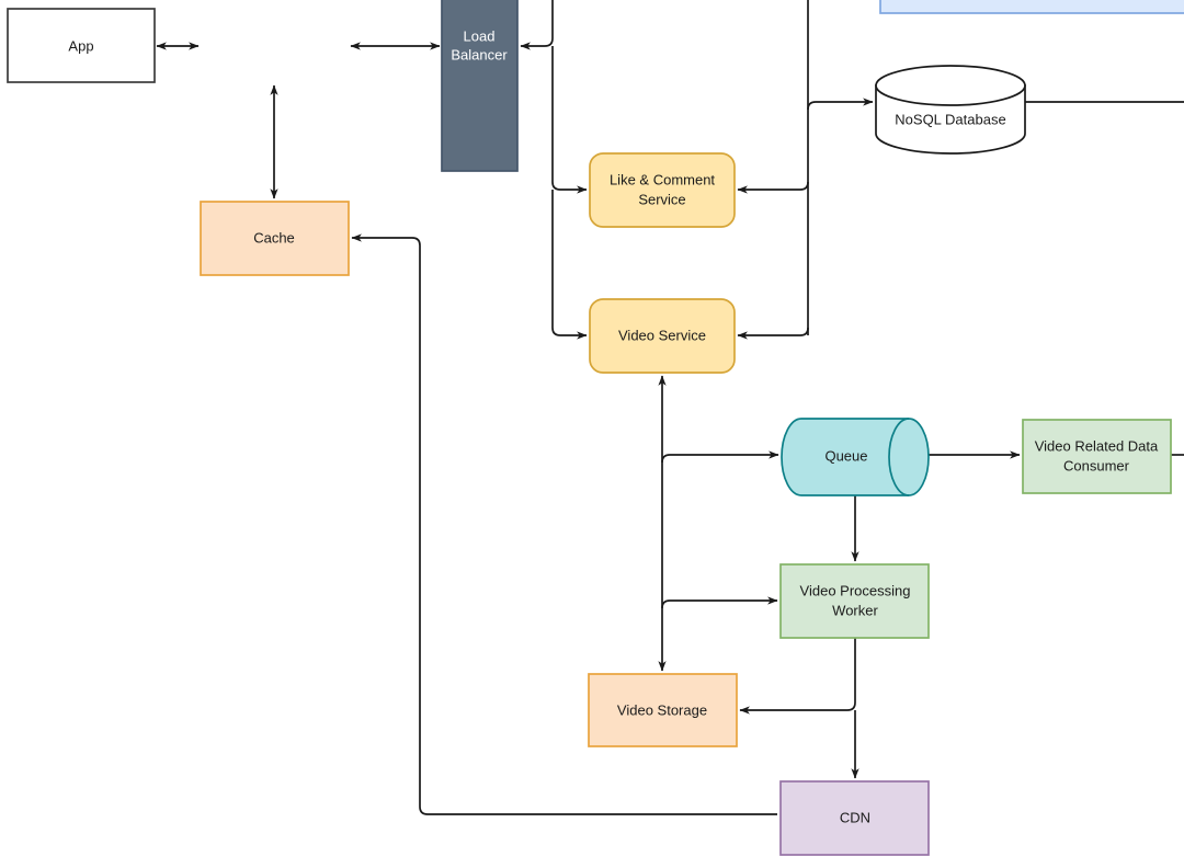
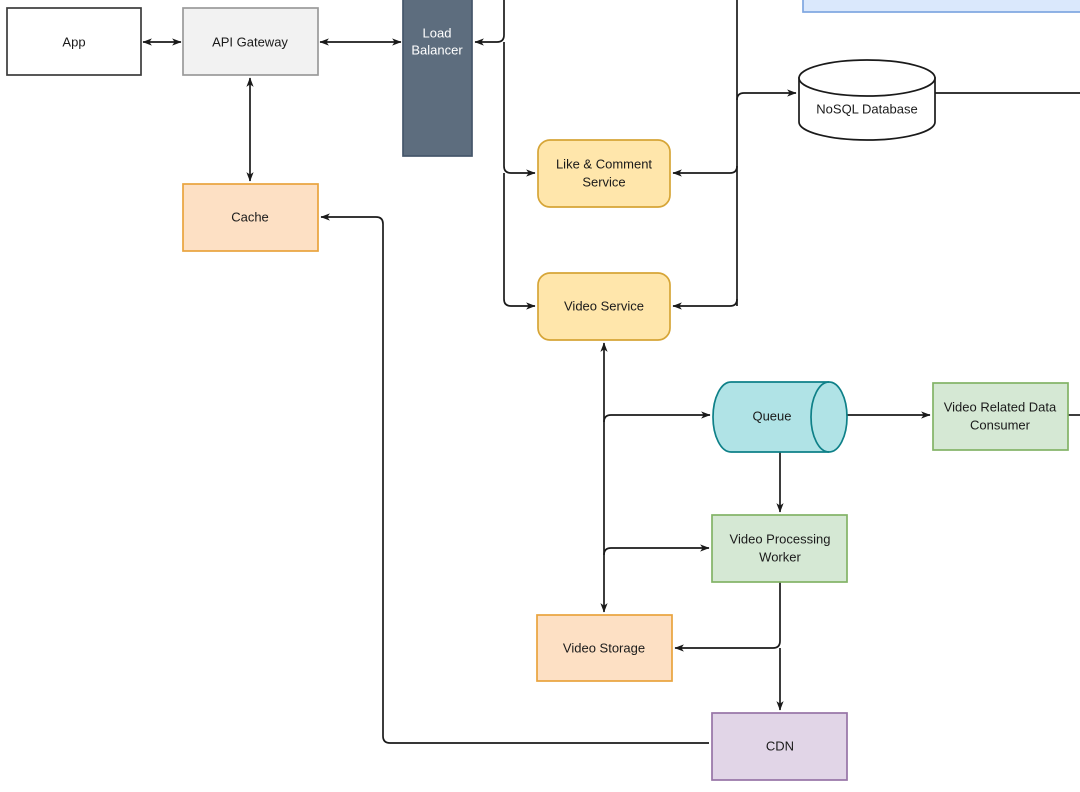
  App
+ API Gateway
  Load
  Balancer
  Cache
  Like & Comment
  Service
  Video Service
  NoSQL Database
  Queue
  Video Related Data
  Consumer
  Video Processing
  Worker
  Video Storage
  CDN
